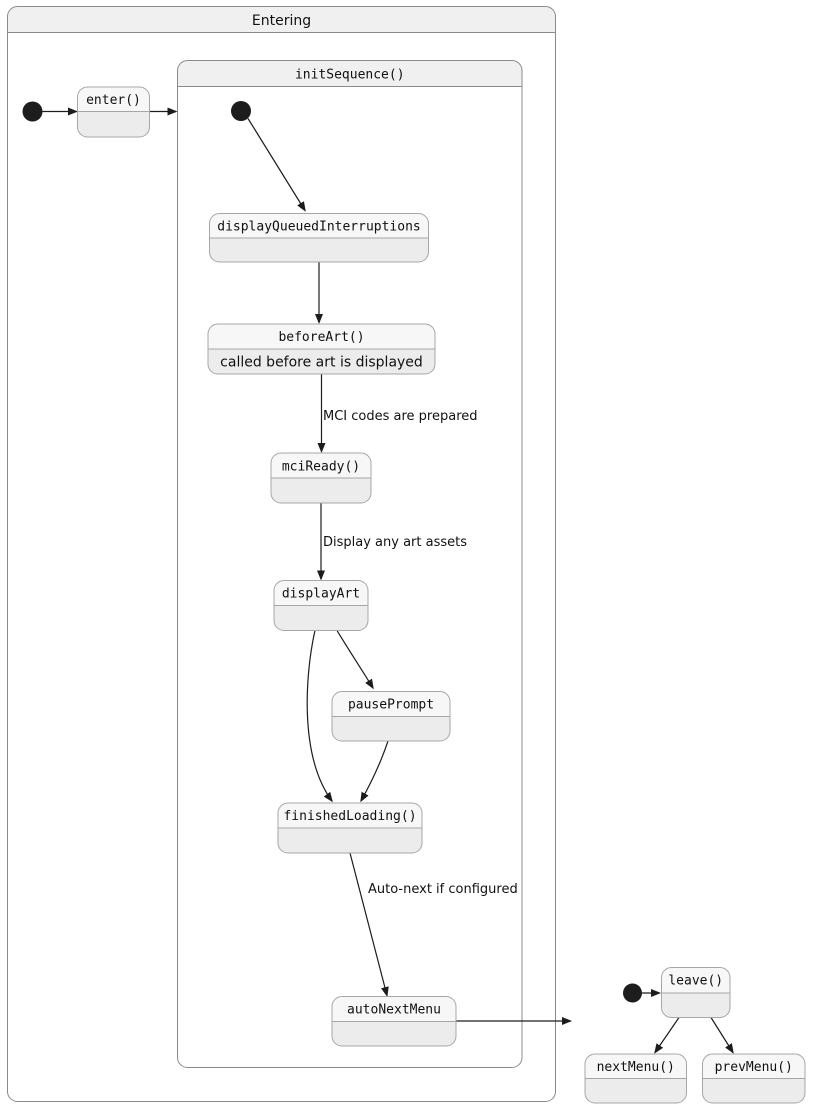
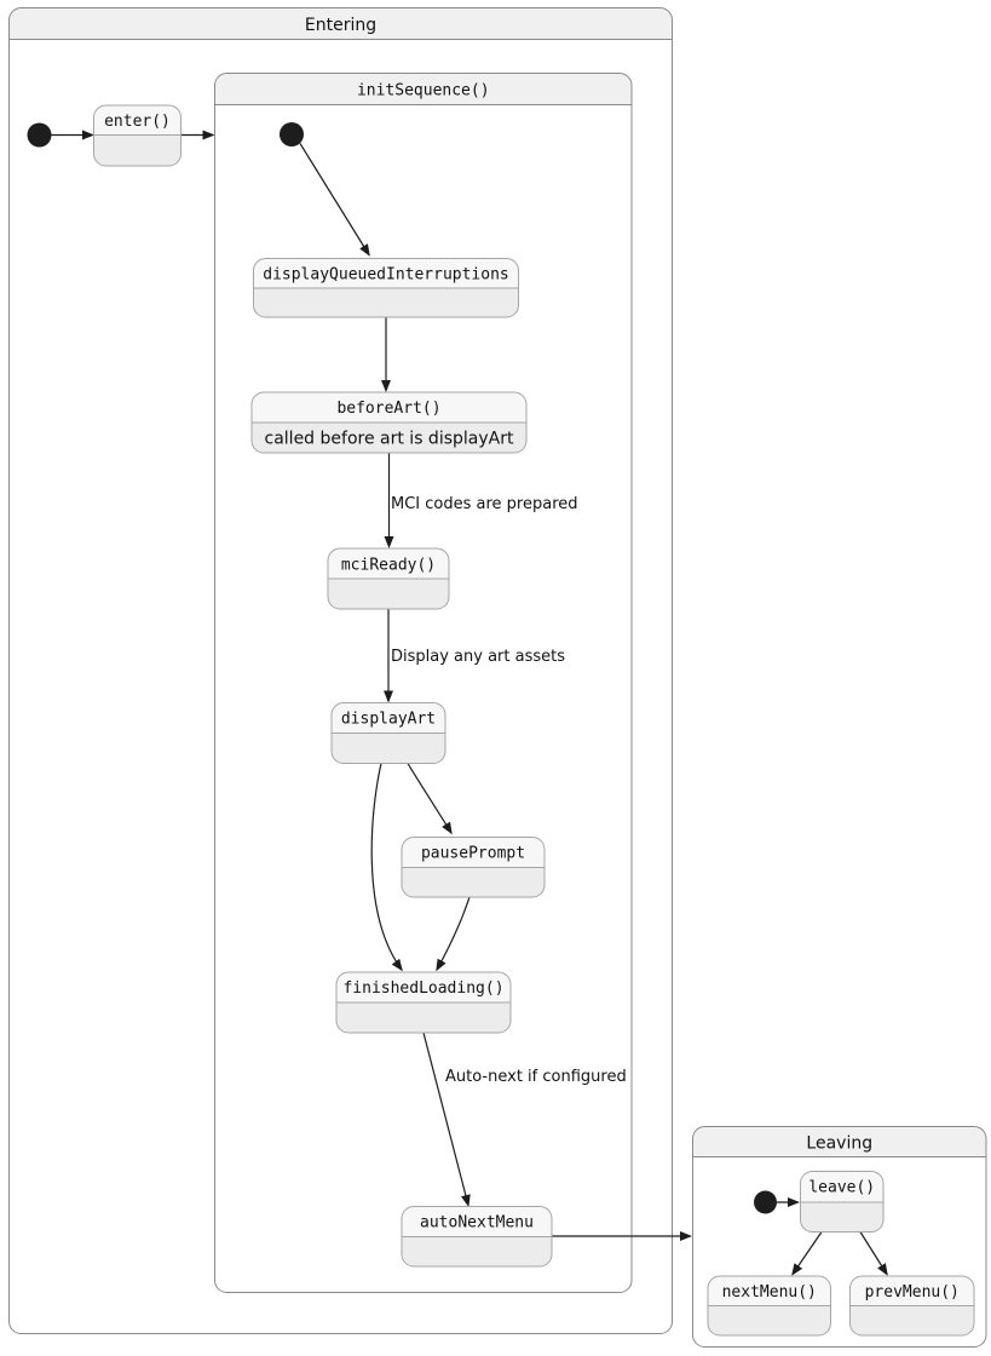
  Entering
  initSequence()
+ Leaving
  MCI codes are prepared
  Display any art assets
  Auto-next if configured
  enter()
  displayQueuedInterruptions
  beforeArt()
- called before art is displayed
+ called before art is displayArt
  mciReady()
  displayArt
  pausePrompt
  finishedLoading()
  autoNextMenu
  leave()
  nextMenu()
  prevMenu()
